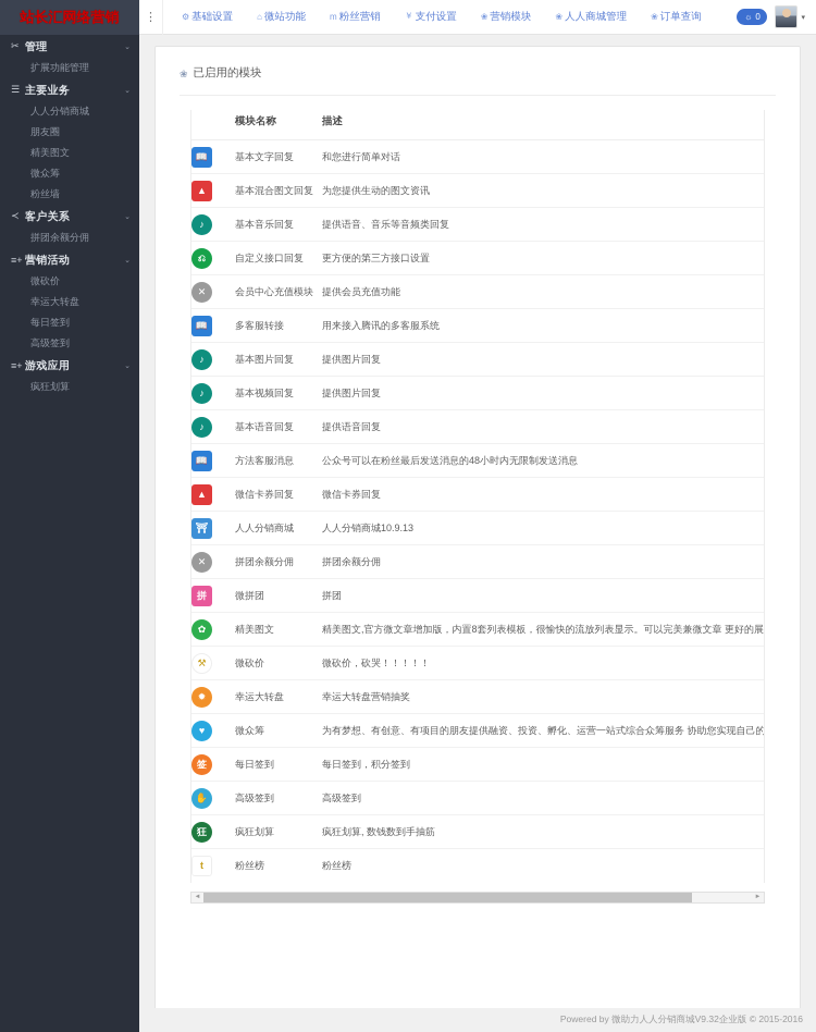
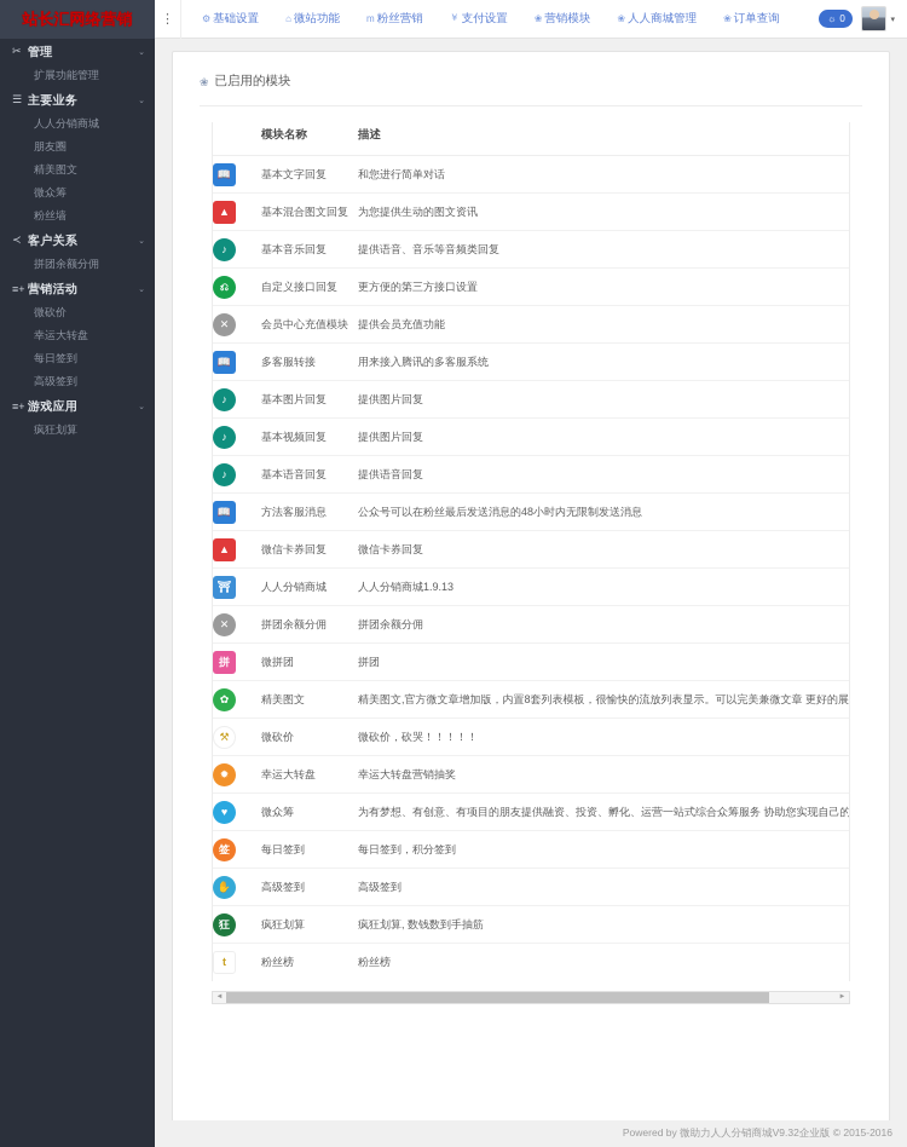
  站长汇网络营销
  ✂
  管理
  扩展功能管理
  ☰
  主要业务
  人人分销商城
  朋友圈
  精美图文
  微众筹
  粉丝墙
  ≺
  客户关系
  拼团余额分佣
  ≡+
  营销活动
  微砍价
  幸运大转盘
  每日签到
  高级签到
  ≡+
  游戏应用
  疯狂划算
  ⋮
  ⚙
  基础设置
  ⌂
  微站功能
  m
  粉丝营销
  ￥
  支付设置
  ❀
  营销模块
  ❀
  人人商城管理
  ❀
  订单查询
  ☼
  0
  ❀
  已启用的模块
  	模块名称	描述
  📖	基本文字回复	和您进行简单对话
  ▲	基本混合图文回复	为您提供生动的图文资讯
  ♪	基本音乐回复	提供语音、音乐等音频类回复
  ⎌	自定义接口回复	更方便的第三方接口设置
  ✕	会员中心充值模块	提供会员充值功能
  📖	多客服转接	用来接入腾讯的多客服系统
  ♪	基本图片回复	提供图片回复
  ♪	基本视频回复	提供图片回复
  ♪	基本语音回复	提供语音回复
  📖	方法客服消息	公众号可以在粉丝最后发送消息的48小时内无限制发送消息
  ▲	微信卡券回复	微信卡券回复
- ⛩	人人分销商城	人人分销商城10.9.13
+ ⛩	人人分销商城	人人分销商城1.9.13
  ✕	拼团余额分佣	拼团余额分佣
  拼	微拼团	拼团
  ✿	精美图文	精美图文,官方微文章增加版，内置8套列表模板，很愉快的流放列表显示。可以完美兼微文章 更好的展
  ⚒	微砍价	微砍价，砍哭！！！！！
  ✹	幸运大转盘	幸运大转盘营销抽奖
  ♥	微众筹	为有梦想、有创意、有项目的朋友提供融资、投资、孵化、运营一站式综合众筹服务 协助您实现自己的
  签	每日签到	每日签到，积分签到
  ✋	高级签到	高级签到
  狂	疯狂划算	疯狂划算, 数钱数到手抽筋
  t	粉丝榜	粉丝榜
  Powered by 微助力人人分销商城V9.32企业版 © 2015-2016
